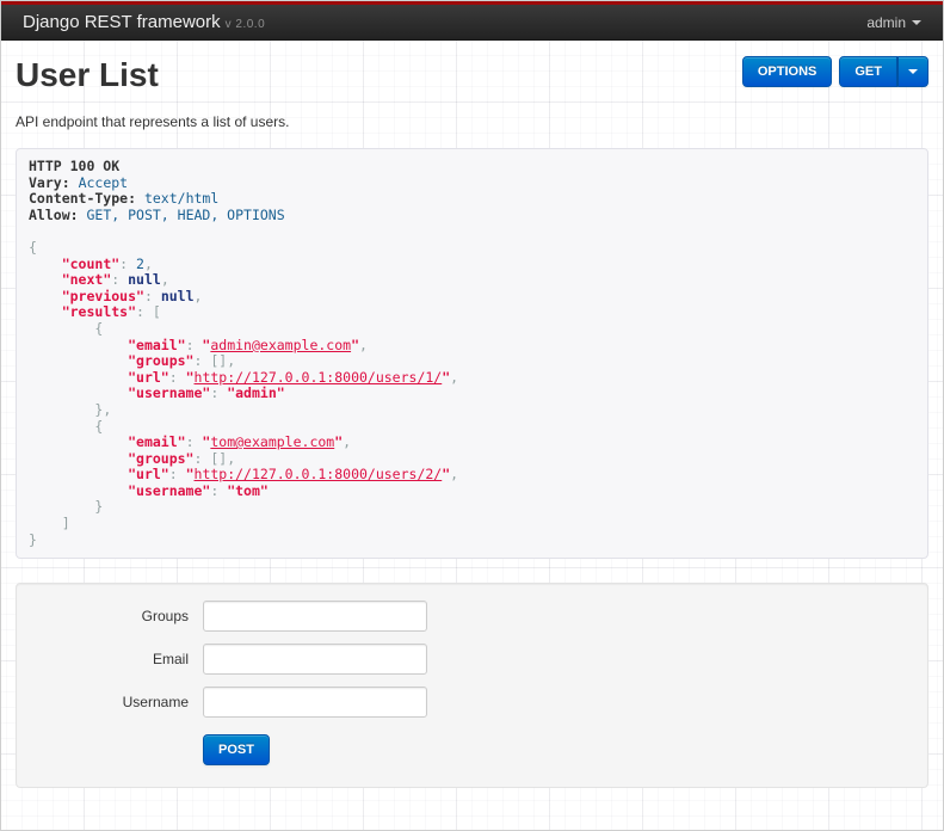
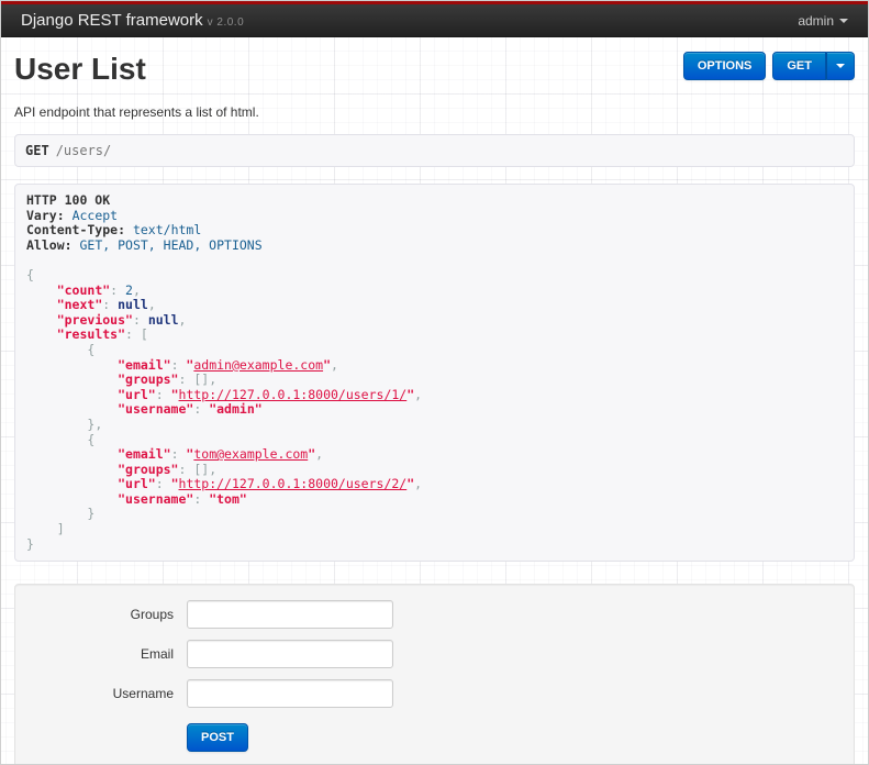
  Django REST framework v 2.0.0
  admin
  User List
  OPTIONS
  GET
- API endpoint that represents a list of users.
+ API endpoint that represents a list of html.
+ GET /users/
  HTTP 100 OK
  Vary: Accept
  Content-Type: text/html
  Allow: GET, POST, HEAD, OPTIONS
  {
  "count": 2,
  "next": null,
  "previous": null,
  "results": [
  {
  "email": "admin@example.com",
  "groups": [],
  "url": "http://127.0.0.1:8000/users/1/",
  "username": "admin" },
  {
  "email": "tom@example.com",
  "groups": [],
  "url": "http://127.0.0.1:8000/users/2/",
  "username": "tom" } ] }
  Groups
  Email
  Username
  POST
